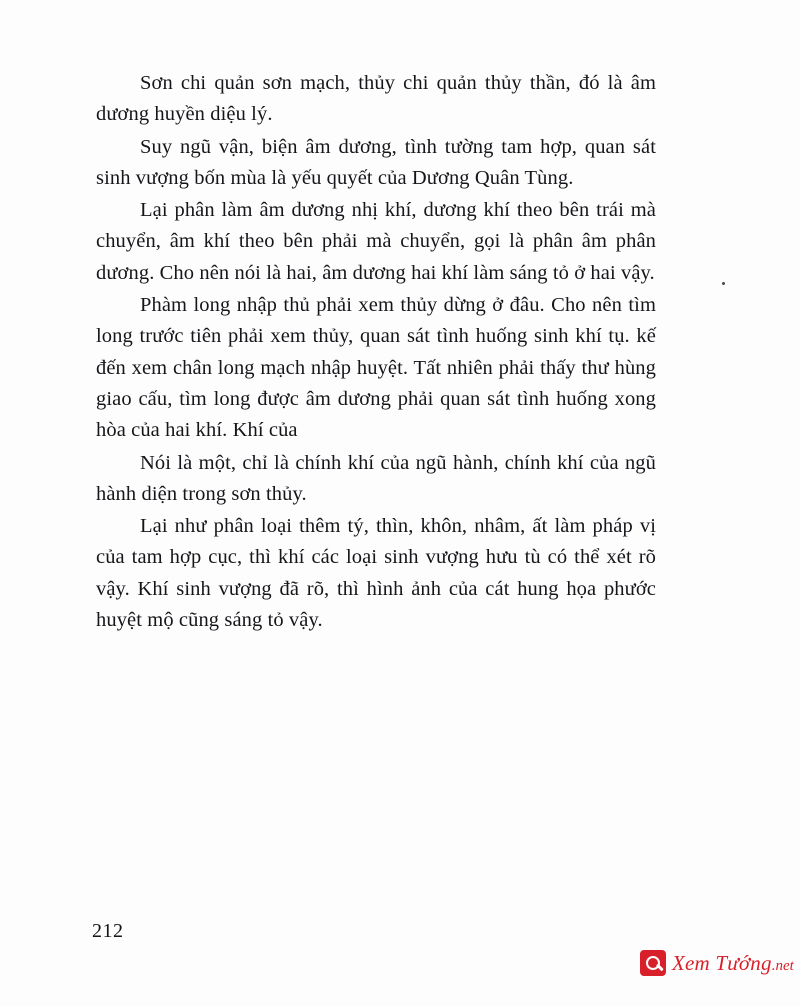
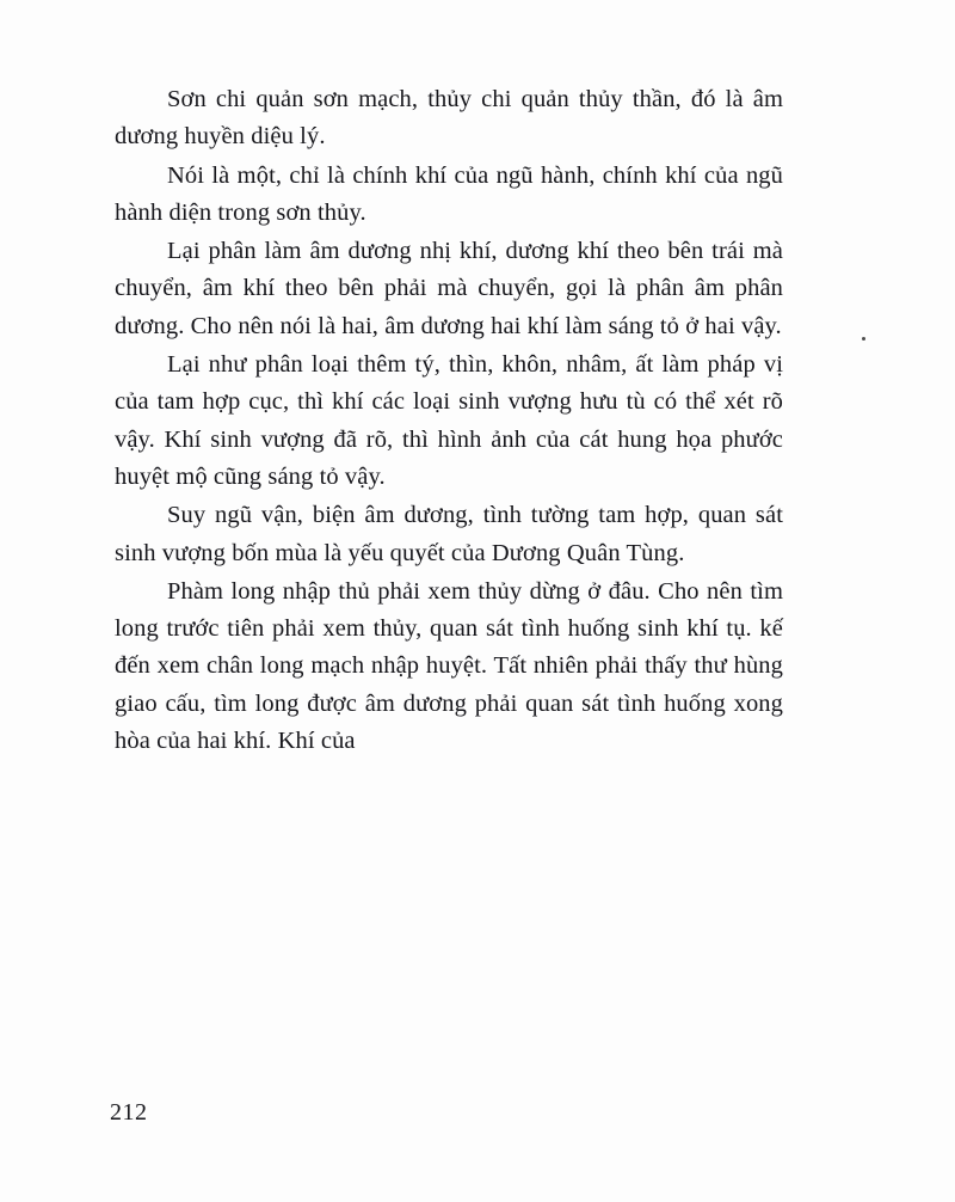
  Sơn chi quản sơn mạch, thủy chi quản thủy thần, đó là âm dương huyền diệu lý.
- Suy ngũ vận, biện âm dương, tình tường tam hợp, quan sát sinh vượng bốn mùa là yếu quyết của Dương Quân Tùng.
+ Nói là một, chỉ là chính khí của ngũ hành, chính khí của ngũ hành diện trong sơn thủy.
  Lại phân làm âm dương nhị khí, dương khí theo bên trái mà chuyển, âm khí theo bên phải mà chuyển, gọi là phân âm phân dương. Cho nên nói là hai, âm dương hai khí làm sáng tỏ ở hai vậy.
- Phàm long nhập thủ phải xem thủy dừng ở đâu. Cho nên tìm long trước tiên phải xem thủy, quan sát tình huống sinh khí tụ. kế đến xem chân long mạch nhập huyệt. Tất nhiên phải thấy thư hùng giao cấu, tìm long được âm dương phải quan sát tình huống xong hòa của hai khí. Khí của
+ Lại như phân loại thêm tý, thìn, khôn, nhâm, ất làm pháp vị của tam hợp cục, thì khí các loại sinh vượng hưu tù có thể xét rõ vậy. Khí sinh vượng đã rõ, thì hình ảnh của cát hung họa phước huyệt mộ cũng sáng tỏ vậy.
- Nói là một, chỉ là chính khí của ngũ hành, chính khí của ngũ hành diện trong sơn thủy.
+ Suy ngũ vận, biện âm dương, tình tường tam hợp, quan sát sinh vượng bốn mùa là yếu quyết của Dương Quân Tùng.
- Lại như phân loại thêm tý, thìn, khôn, nhâm, ất làm pháp vị của tam hợp cục, thì khí các loại sinh vượng hưu tù có thể xét rõ vậy. Khí sinh vượng đã rõ, thì hình ảnh của cát hung họa phước huyệt mộ cũng sáng tỏ vậy.
+ Phàm long nhập thủ phải xem thủy dừng ở đâu. Cho nên tìm long trước tiên phải xem thủy, quan sát tình huống sinh khí tụ. kế đến xem chân long mạch nhập huyệt. Tất nhiên phải thấy thư hùng giao cấu, tìm long được âm dương phải quan sát tình huống xong hòa của hai khí. Khí của
  212
- Xem Tướng.net
